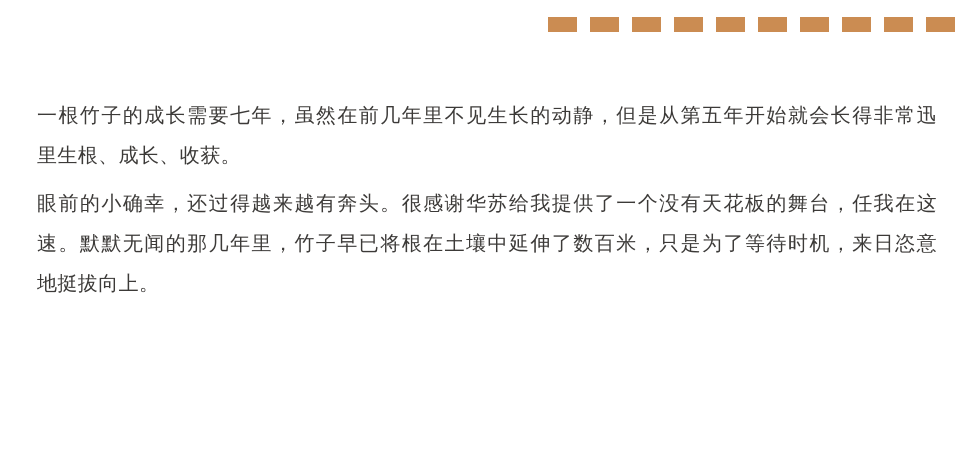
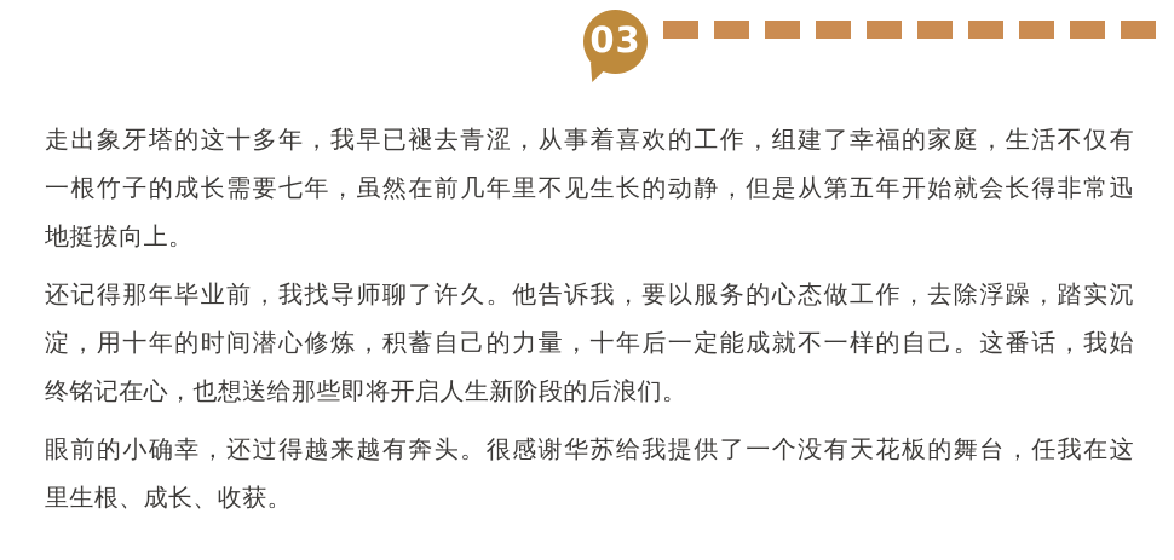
+ 03
+ 走出象牙塔的这十多年，我早已褪去青涩，从事着喜欢的工作，组建了幸福的家庭，生活不仅有
  一根竹子的成长需要七年，虽然在前几年里不见生长的动静，但是从第五年开始就会长得非常迅
- 里生根、成长、收获。
+ 地挺拔向上。
+ 还记得那年毕业前，我找导师聊了许久。他告诉我，要以服务的心态做工作，去除浮躁，踏实沉
+ 淀，用十年的时间潜心修炼，积蓄自己的力量，十年后一定能成就不一样的自己。这番话，我始
+ 终铭记在心，也想送给那些即将开启人生新阶段的后浪们。
  眼前的小确幸，还过得越来越有奔头。很感谢华苏给我提供了一个没有天花板的舞台，任我在这
- 速。默默无闻的那几年里，竹子早已将根在土壤中延伸了数百米，只是为了等待时机，来日恣意
- 地挺拔向上。
+ 里生根、成长、收获。
